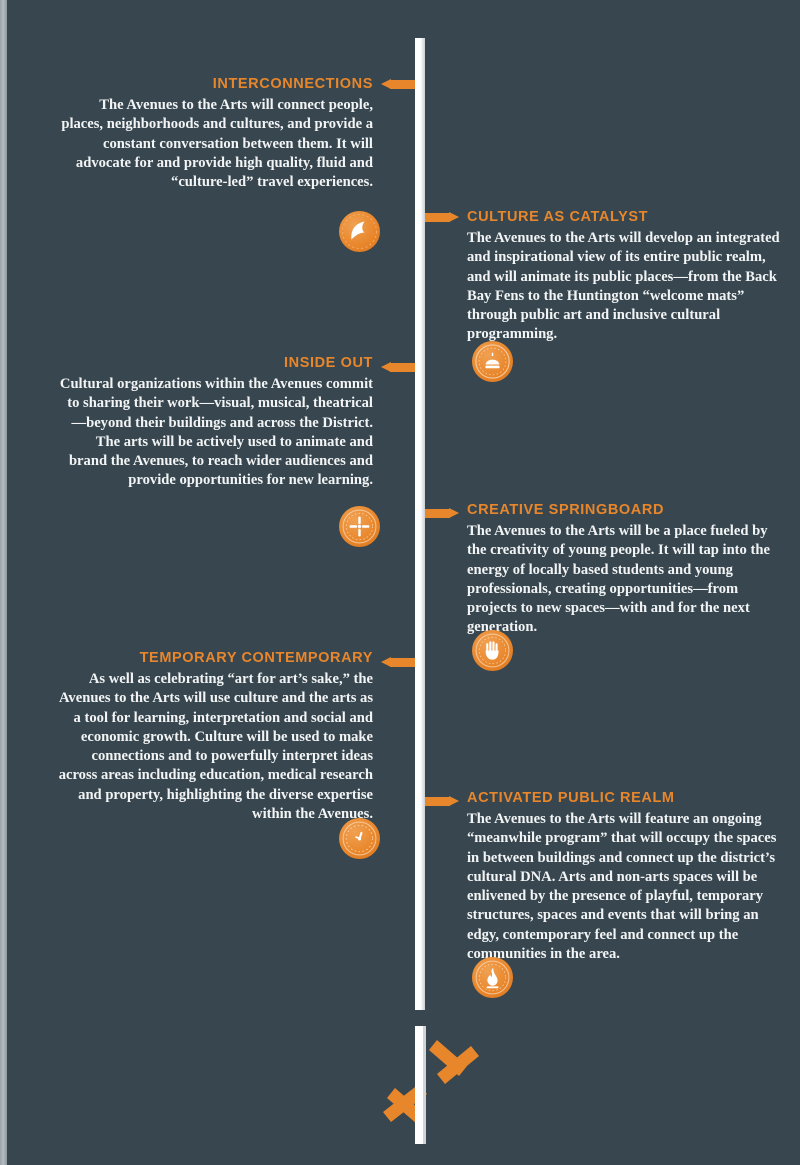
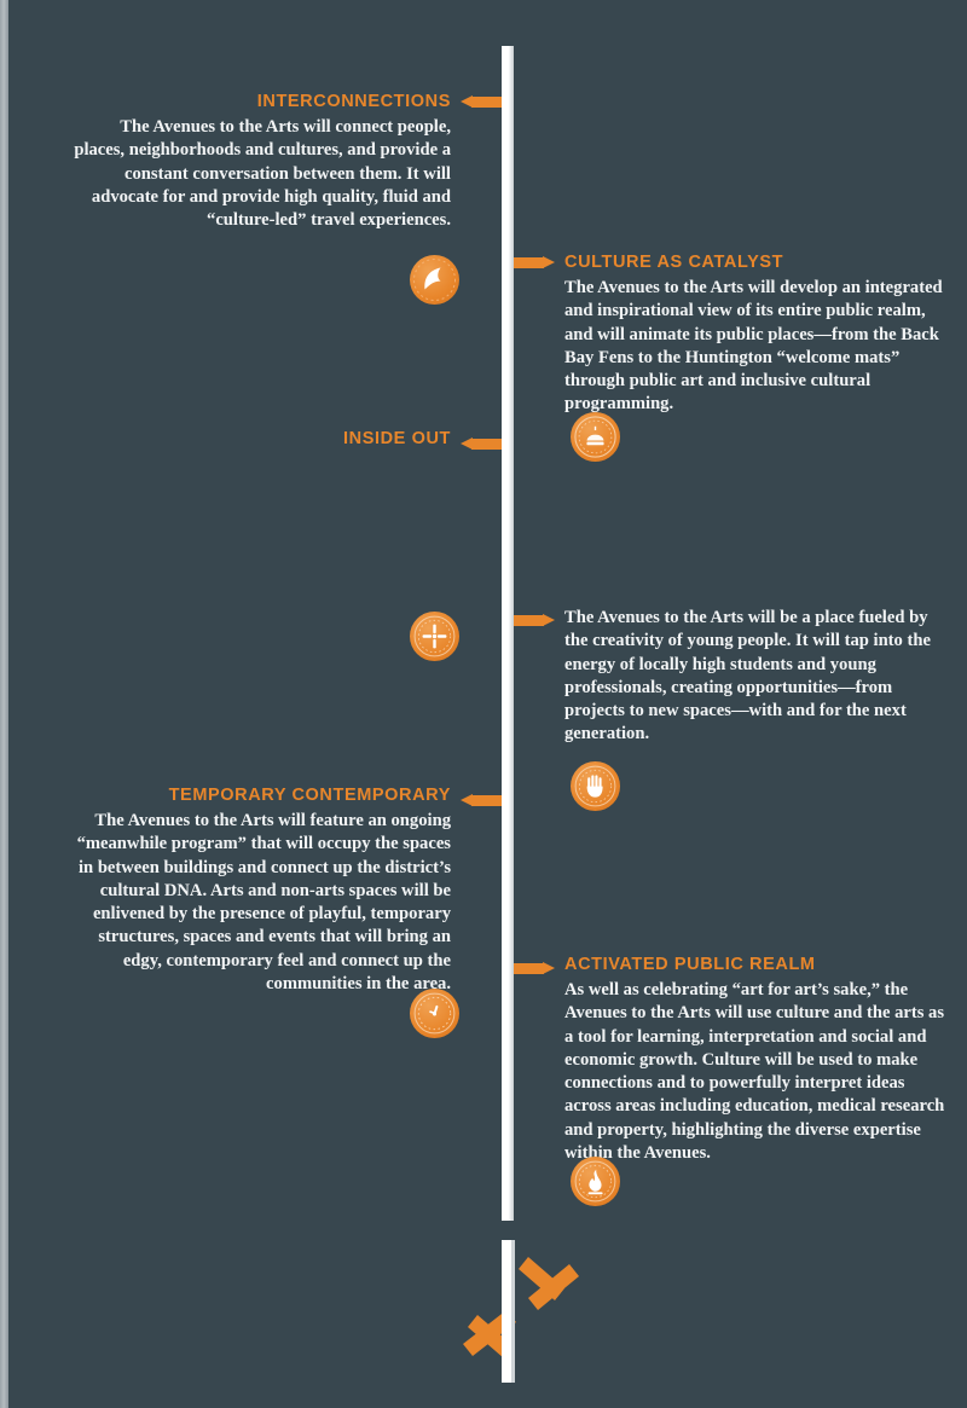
  INTERCONNECTIONS
  The Avenues to the Arts will connect people, places, neighborhoods and cultures, and provide a constant conversation between them. It will advocate for and provide high quality, fluid and “culture-led” travel experiences.
  CULTURE AS CATALYST
  The Avenues to the Arts will develop an integrated and inspirational view of its entire public realm, and will animate its public places—from the Back Bay Fens to the Huntington “welcome mats” through public art and inclusive cultural programming.
  INSIDE OUT
- Cultural organizations within the Avenues commit to sharing their work—visual, musical, theatrical—beyond their buildings and across the District. The arts will be actively used to animate and brand the Avenues, to reach wider audiences and provide opportunities for new learning.
- CREATIVE SPRINGBOARD
- The Avenues to the Arts will be a place fueled by the creativity of young people. It will tap into the energy of locally based students and young professionals, creating opportunities—from projects to new spaces—with and for the next generation.
+ The Avenues to the Arts will be a place fueled by the creativity of young people. It will tap into the energy of locally high students and young professionals, creating opportunities—from projects to new spaces—with and for the next generation.
  TEMPORARY CONTEMPORARY
- As well as celebrating “art for art’s sake,” the Avenues to the Arts will use culture and the arts as a tool for learning, interpretation and social and economic growth. Culture will be used to make connections and to powerfully interpret ideas across areas including education, medical research and property, highlighting the diverse expertise within the Avenues.
+ The Avenues to the Arts will feature an ongoing “meanwhile program” that will occupy the spaces in between buildings and connect up the district’s cultural DNA. Arts and non-arts spaces will be enlivened by the presence of playful, temporary structures, spaces and events that will bring an edgy, contemporary feel and connect up the communities in the area.
  ACTIVATED PUBLIC REALM
- The Avenues to the Arts will feature an ongoing “meanwhile program” that will occupy the spaces in between buildings and connect up the district’s cultural DNA. Arts and non-arts spaces will be enlivened by the presence of playful, temporary structures, spaces and events that will bring an edgy, contemporary feel and connect up the communities in the area.
+ As well as celebrating “art for art’s sake,” the Avenues to the Arts will use culture and the arts as a tool for learning, interpretation and social and economic growth. Culture will be used to make connections and to powerfully interpret ideas across areas including education, medical research and property, highlighting the diverse expertise within the Avenues.
